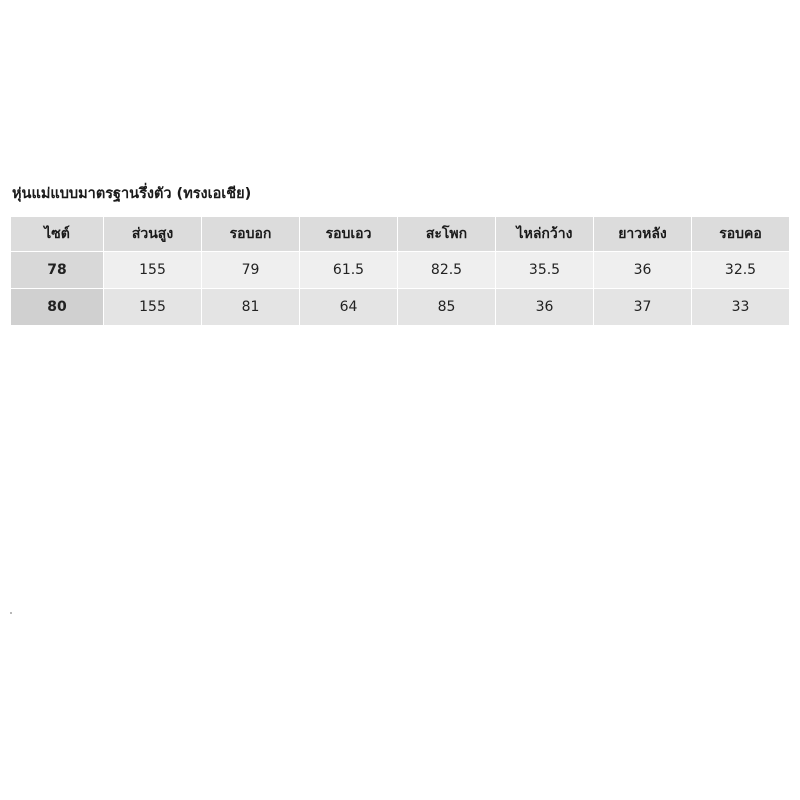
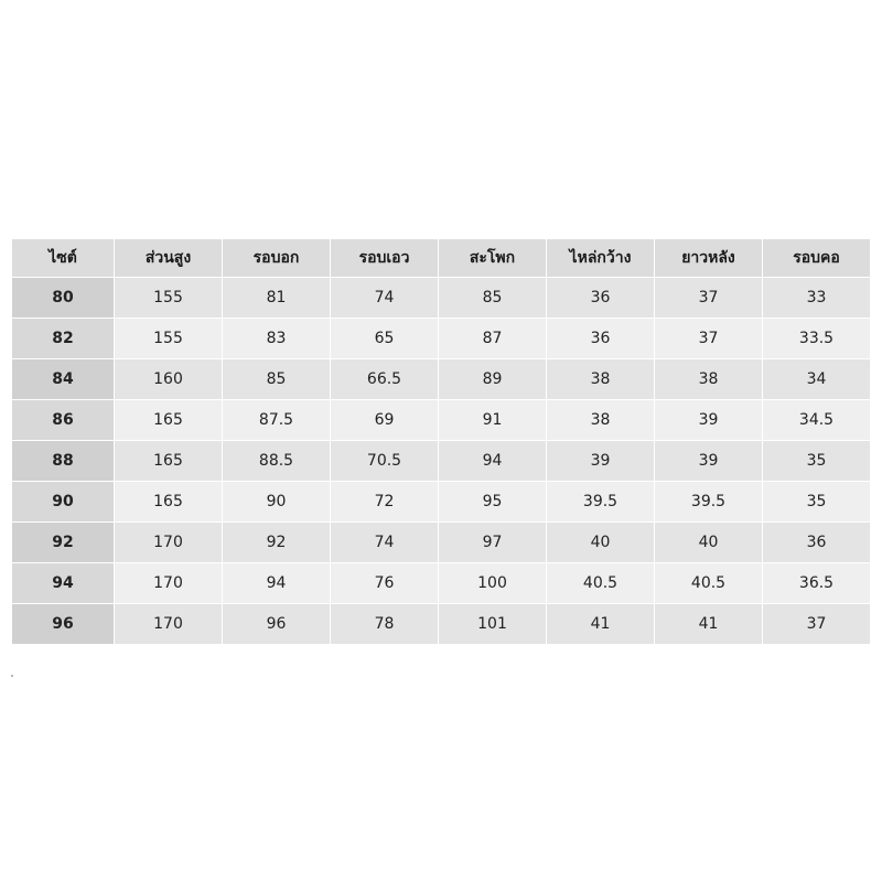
- หุ่นแม่แบบมาตรฐานรึ่งตัว (ทรงเอเชีย)
  ไซต์	ส่วนสูง	รอบอก	รอบเอว	สะโพก	ไหล่กว้าง	ยาวหลัง	รอบคอ
- 78	155	79	61.5	82.5	35.5	36	32.5
- 80	155	81	64	85	36	37	33
+ 80	155	81	74	85	36	37	33
+ 82	155	83	65	87	36	37	33.5
+ 84	160	85	66.5	89	38	38	34
+ 86	165	87.5	69	91	38	39	34.5
+ 88	165	88.5	70.5	94	39	39	35
+ 90	165	90	72	95	39.5	39.5	35
+ 92	170	92	74	97	40	40	36
+ 94	170	94	76	100	40.5	40.5	36.5
+ 96	170	96	78	101	41	41	37
